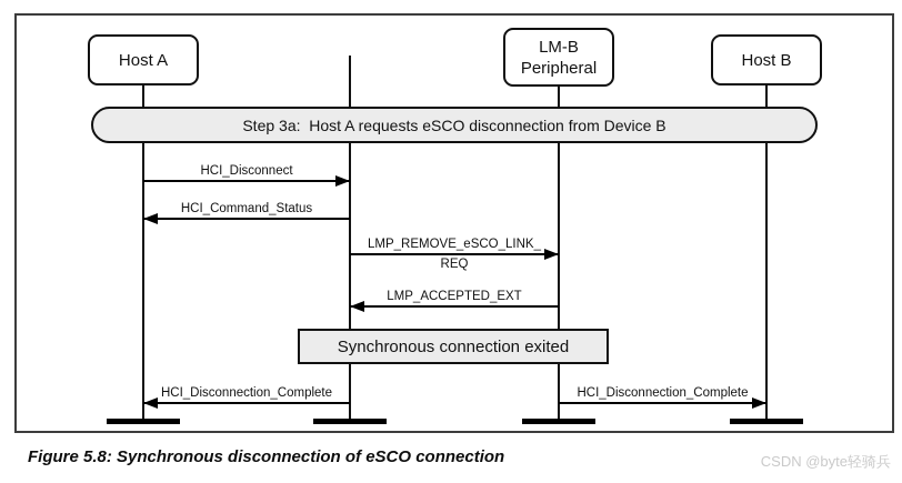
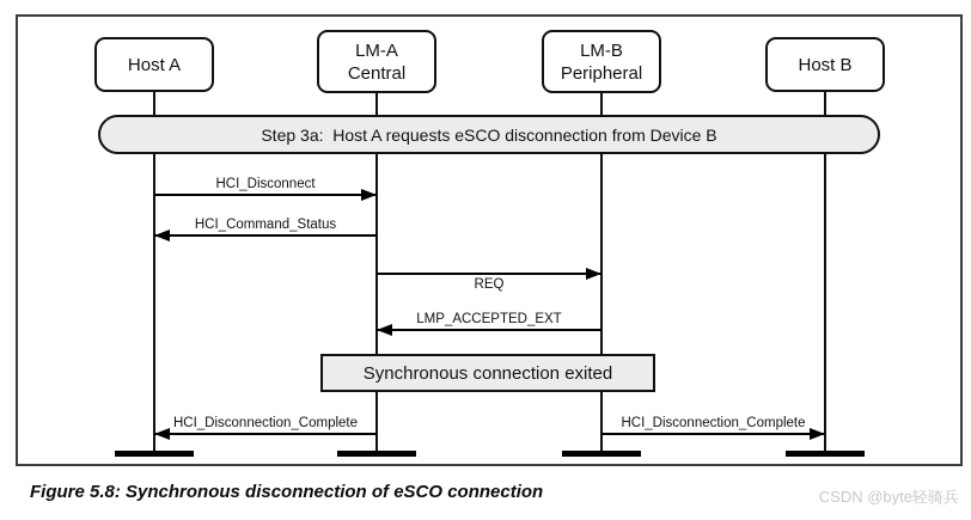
  Host A
+ LM-A
+ Central
  LM-B
  Peripheral
  Host B
  Step 3a: Host A requests eSCO disconnection from Device B
  HCI_Disconnect
  HCI_Command_Status
- LMP_REMOVE_eSCO_LINK_
  REQ
  LMP_ACCEPTED_EXT
  Synchronous connection exited
  HCI_Disconnection_Complete
  HCI_Disconnection_Complete
  Figure 5.8: Synchronous disconnection of eSCO connection
  CSDN @byte轻骑兵
